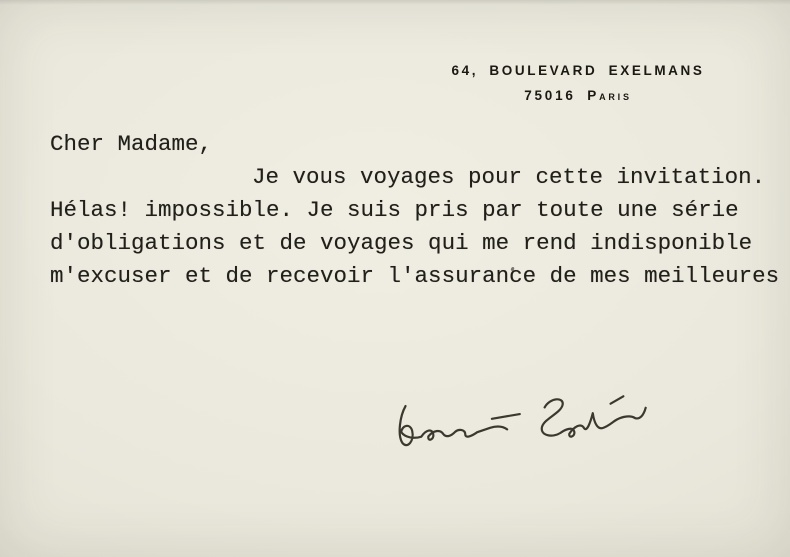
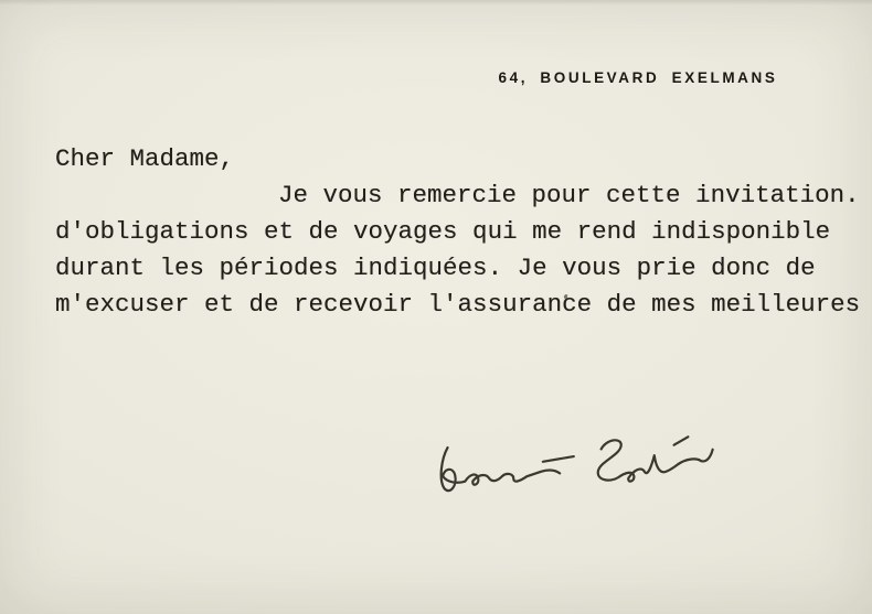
  64, BOULEVARD EXELMANS
- 75016 Paris
  Cher Madame,
- Je vous voyages pour cette invitation.
+ Je vous remercie pour cette invitation.
- Hélas! impossible. Je suis pris par toute une série
  d'obligations et de voyages qui me rend indisponible
+ durant les périodes indiquées. Je vous prie donc de
  m'excuser et de recevoir l'assurance de mes meilleures
